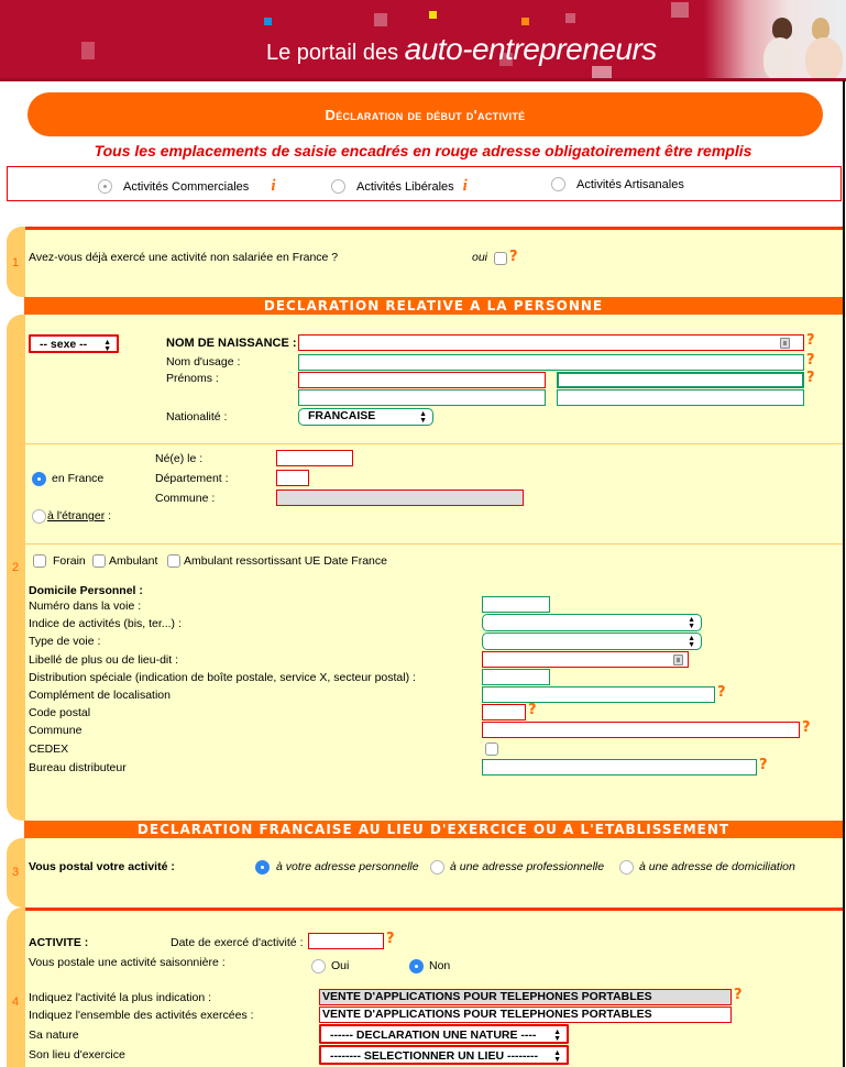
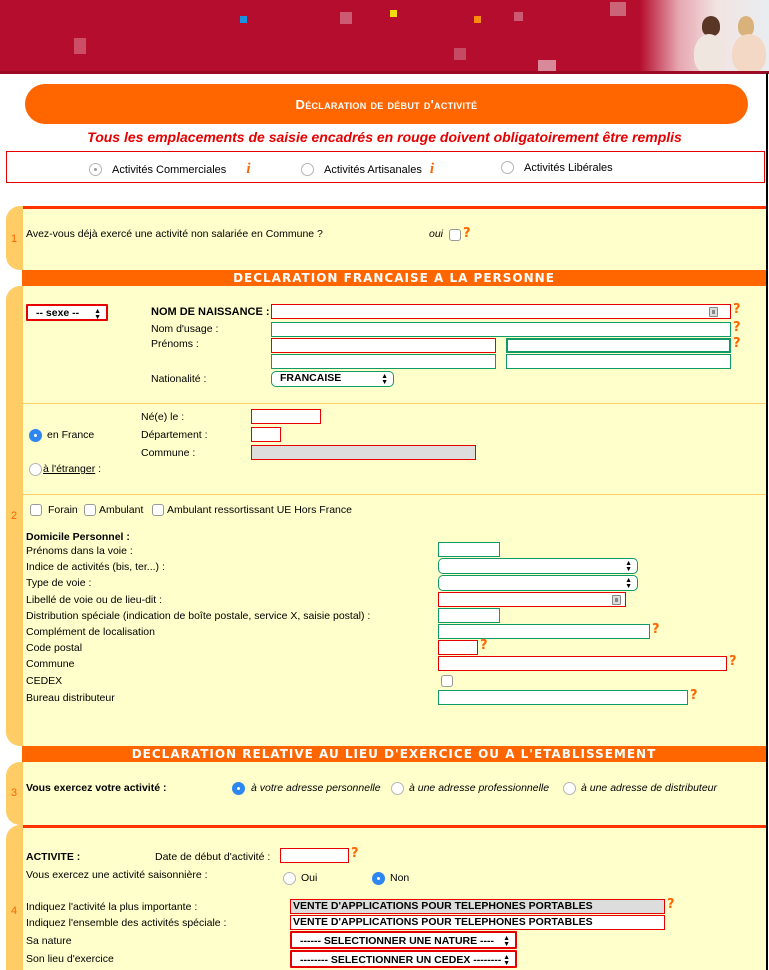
- Le portail des auto-entrepreneurs
  Déclaration de début d'activité
- Tous les emplacements de saisie encadrés en rouge adresse obligatoirement être remplis
+ Tous les emplacements de saisie encadrés en rouge doivent obligatoirement être remplis
  Activités Commerciales
  i
- Activités Libérales
+ Activités Artisanales
  i
- Activités Artisanales
+ Activités Libérales
  1
- Avez-vous déjà exercé une activité non salariée en France ?
+ Avez-vous déjà exercé une activité non salariée en Commune ?
  oui
  ?
- DECLARATION RELATIVE A LA PERSONNE
+ DECLARATION FRANCAISE A LA PERSONNE
  2
  -- sexe --
  NOM DE NAISSANCE :
  ?
  Nom d'usage :
  ?
  Prénoms :
  ?
  Nationalité :
  FRANCAISE
  en France
  à l'étranger :
  Né(e) le :
  Département :
  Commune :
  Forain
  Ambulant
- Ambulant ressortissant UE Date France
+ Ambulant ressortissant UE Hors France
  Domicile Personnel :
- Numéro dans la voie :
+ Prénoms dans la voie :
  Indice de activités (bis, ter...) :
  Type de voie :
- Libellé de plus ou de lieu-dit :
+ Libellé de voie ou de lieu-dit :
- Distribution spéciale (indication de boîte postale, service X, secteur postal) :
+ Distribution spéciale (indication de boîte postale, service X, saisie postal) :
  Complément de localisation
  ?
  Code postal
  ?
  Commune
  ?
  CEDEX
  Bureau distributeur
  ?
- DECLARATION FRANCAISE AU LIEU D'EXERCICE OU A L'ETABLISSEMENT
+ DECLARATION RELATIVE AU LIEU D'EXERCICE OU A L'ETABLISSEMENT
  3
- Vous postal votre activité :
+ Vous exercez votre activité :
  à votre adresse personnelle
  à une adresse professionnelle
- à une adresse de domiciliation
+ à une adresse de distributeur
  4
  ACTIVITE :
- Date de exercé d'activité :
+ Date de début d'activité :
  ?
- Vous postale une activité saisonnière :
+ Vous exercez une activité saisonnière :
  Oui
  Non
- Indiquez l'activité la plus indication :
+ Indiquez l'activité la plus importante :
  VENTE D'APPLICATIONS POUR TELEPHONES PORTABLES
  ?
- Indiquez l'ensemble des activités exercées :
+ Indiquez l'ensemble des activités spéciale :
  VENTE D'APPLICATIONS POUR TELEPHONES PORTABLES
  Sa nature
- ------ DECLARATION UNE NATURE ----
+ ------ SELECTIONNER UNE NATURE ----
  Son lieu d'exercice
- -------- SELECTIONNER UN LIEU --------
+ -------- SELECTIONNER UN CEDEX --------
